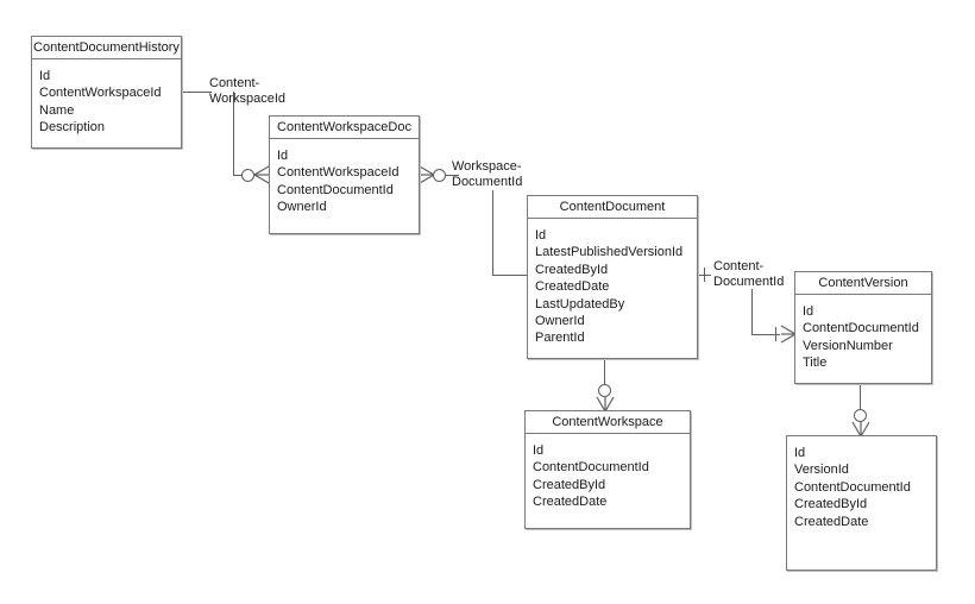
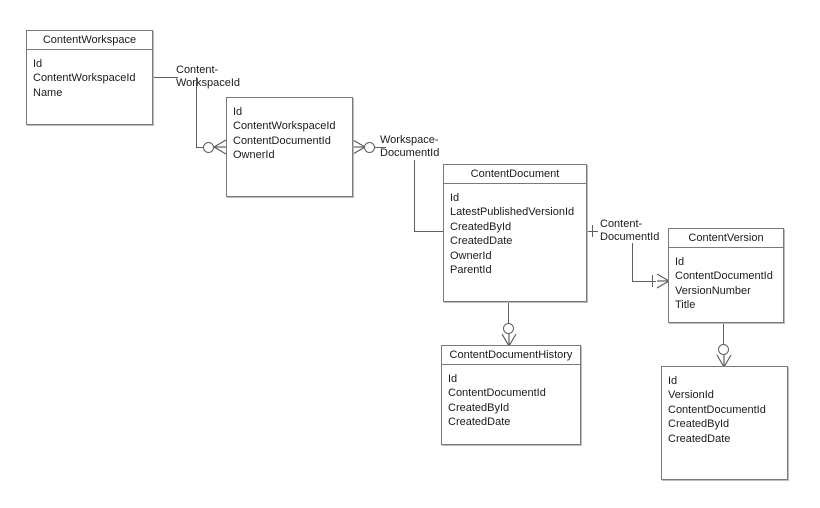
  Content-
  WorkspaceId
  Workspace-
  DocumentId
  Content-
  DocumentId
- ContentDocumentHistory
+ ContentWorkspace
  Id
  ContentWorkspaceId
  Name
- Description
- ContentWorkspaceDoc
  Id
  ContentWorkspaceId
  ContentDocumentId
  OwnerId
  ContentDocument
  Id
  LatestPublishedVersionId
  CreatedById
  CreatedDate
- LastUpdatedBy
  OwnerId
  ParentId
  ContentVersion
  Id
  ContentDocumentId
  VersionNumber
  Title
- ContentWorkspace
+ ContentDocumentHistory
  Id
  ContentDocumentId
  CreatedById
  CreatedDate
  Id
  VersionId
  ContentDocumentId
  CreatedById
  CreatedDate
